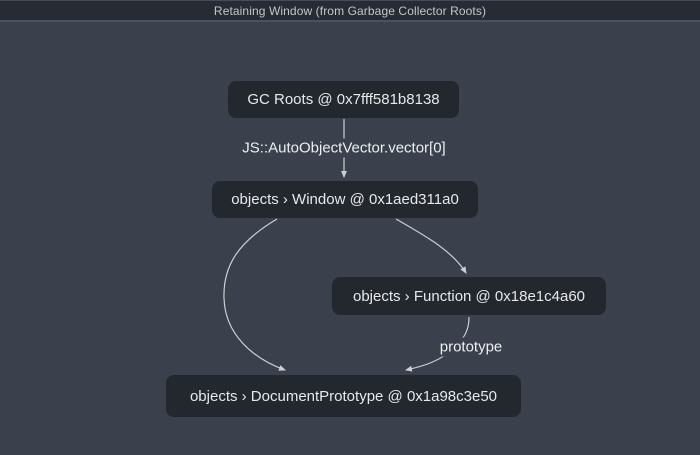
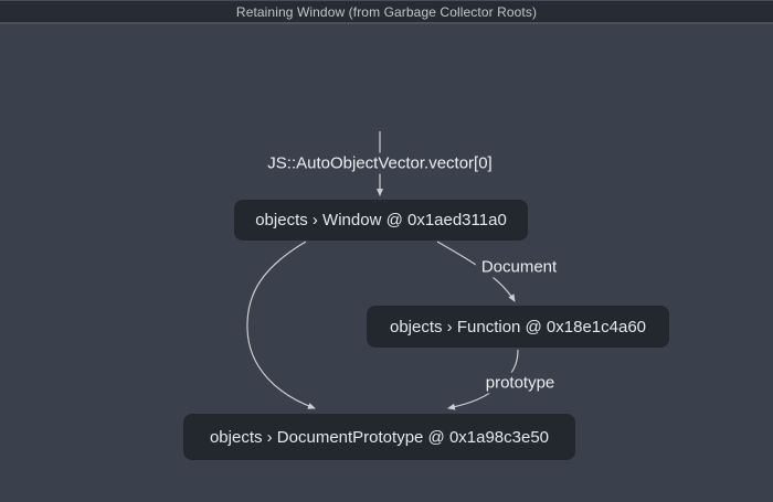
  Retaining Window (from Garbage Collector Roots)
  JS::AutoObjectVector.vector[0]
+ Document
  prototype
- GC Roots @ 0x7fff581b8138
  objects › Window @ 0x1aed311a0
  objects › Function @ 0x18e1c4a60
  objects › DocumentPrototype @ 0x1a98c3e50
